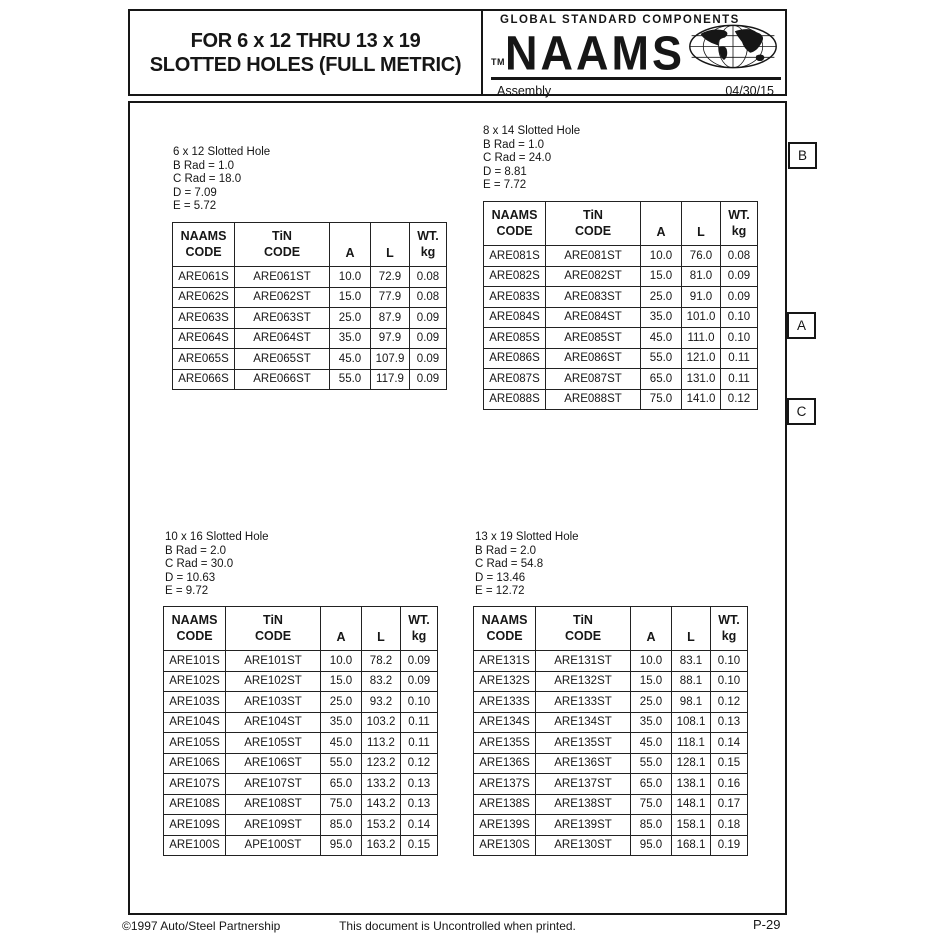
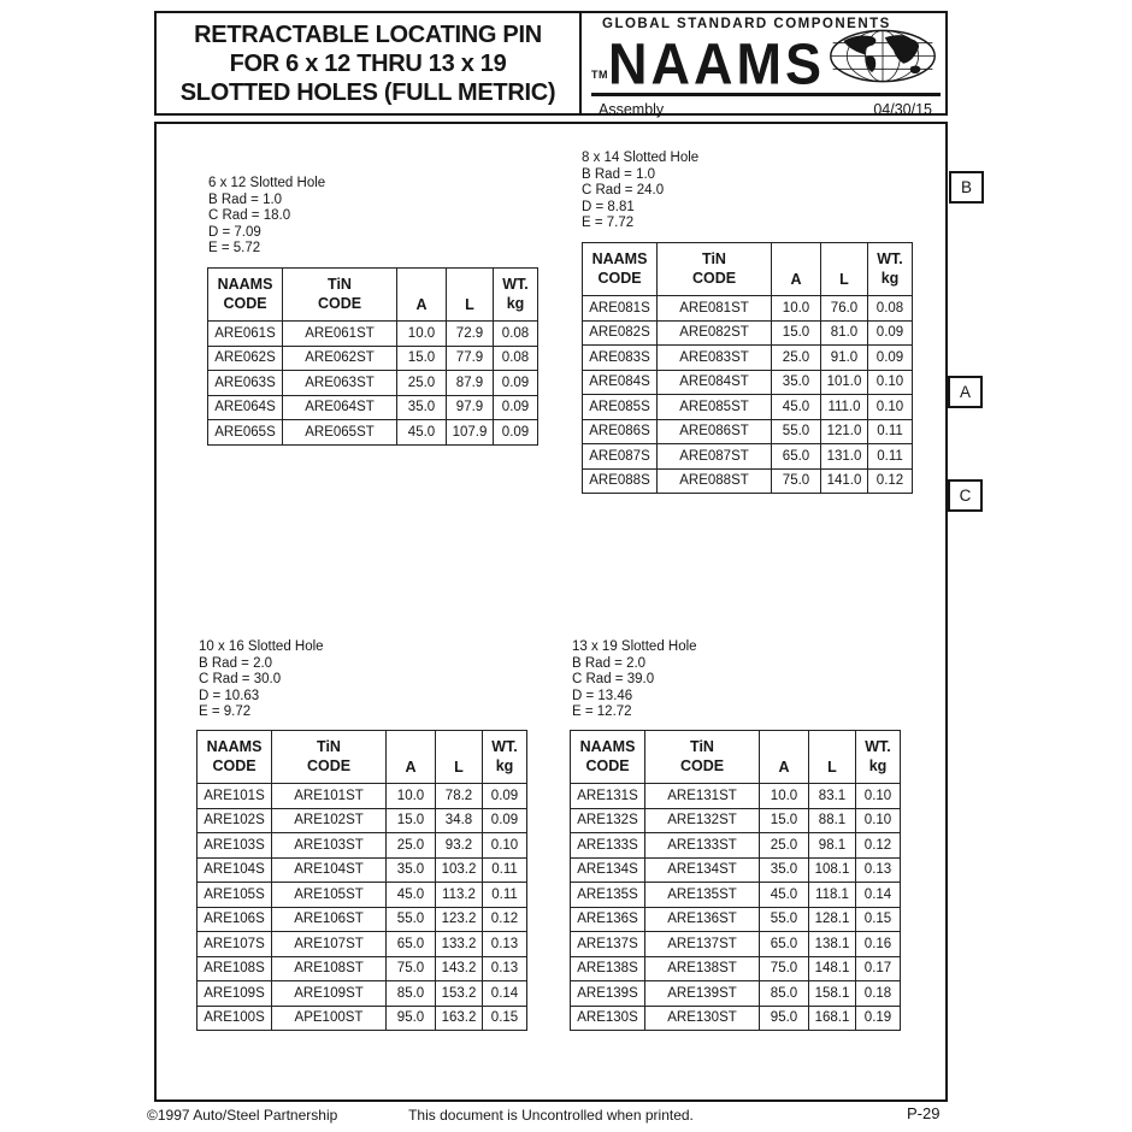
+ RETRACTABLE LOCATING PIN
  FOR 6 x 12 THRU 13 x 19
  SLOTTED HOLES (FULL METRIC)
  GLOBAL STANDARD COMPONENTS
  TM
  NAAMS
  Assembly
  04/30/15
  B
  A
  C
  6 x 12 Slotted Hole
  B Rad = 1.0
  C Rad = 18.0
  D = 7.09
  E = 5.72
  NAAMS CODE	TiN CODE	A	L	WT. kg
  ARE061S	ARE061ST	10.0	72.9	0.08
  ARE062S	ARE062ST	15.0	77.9	0.08
  ARE063S	ARE063ST	25.0	87.9	0.09
  ARE064S	ARE064ST	35.0	97.9	0.09
  ARE065S	ARE065ST	45.0	107.9	0.09
- ARE066S	ARE066ST	55.0	117.9	0.09
  8 x 14 Slotted Hole
  B Rad = 1.0
  C Rad = 24.0
  D = 8.81
  E = 7.72
  NAAMS CODE	TiN CODE	A	L	WT. kg
  ARE081S	ARE081ST	10.0	76.0	0.08
  ARE082S	ARE082ST	15.0	81.0	0.09
  ARE083S	ARE083ST	25.0	91.0	0.09
  ARE084S	ARE084ST	35.0	101.0	0.10
  ARE085S	ARE085ST	45.0	111.0	0.10
  ARE086S	ARE086ST	55.0	121.0	0.11
  ARE087S	ARE087ST	65.0	131.0	0.11
  ARE088S	ARE088ST	75.0	141.0	0.12
  10 x 16 Slotted Hole
  B Rad = 2.0
  C Rad = 30.0
  D = 10.63
  E = 9.72
  NAAMS CODE	TiN CODE	A	L	WT. kg
  ARE101S	ARE101ST	10.0	78.2	0.09
- ARE102S	ARE102ST	15.0	83.2	0.09
+ ARE102S	ARE102ST	15.0	34.8	0.09
  ARE103S	ARE103ST	25.0	93.2	0.10
  ARE104S	ARE104ST	35.0	103.2	0.11
  ARE105S	ARE105ST	45.0	113.2	0.11
  ARE106S	ARE106ST	55.0	123.2	0.12
  ARE107S	ARE107ST	65.0	133.2	0.13
  ARE108S	ARE108ST	75.0	143.2	0.13
  ARE109S	ARE109ST	85.0	153.2	0.14
  ARE100S	APE100ST	95.0	163.2	0.15
  13 x 19 Slotted Hole
  B Rad = 2.0
- C Rad = 54.8
+ C Rad = 39.0
  D = 13.46
  E = 12.72
  NAAMS CODE	TiN CODE	A	L	WT. kg
  ARE131S	ARE131ST	10.0	83.1	0.10
  ARE132S	ARE132ST	15.0	88.1	0.10
  ARE133S	ARE133ST	25.0	98.1	0.12
  ARE134S	ARE134ST	35.0	108.1	0.13
  ARE135S	ARE135ST	45.0	118.1	0.14
  ARE136S	ARE136ST	55.0	128.1	0.15
  ARE137S	ARE137ST	65.0	138.1	0.16
  ARE138S	ARE138ST	75.0	148.1	0.17
  ARE139S	ARE139ST	85.0	158.1	0.18
  ARE130S	ARE130ST	95.0	168.1	0.19
  ©1997 Auto/Steel Partnership
  This document is Uncontrolled when printed.
  P-29
